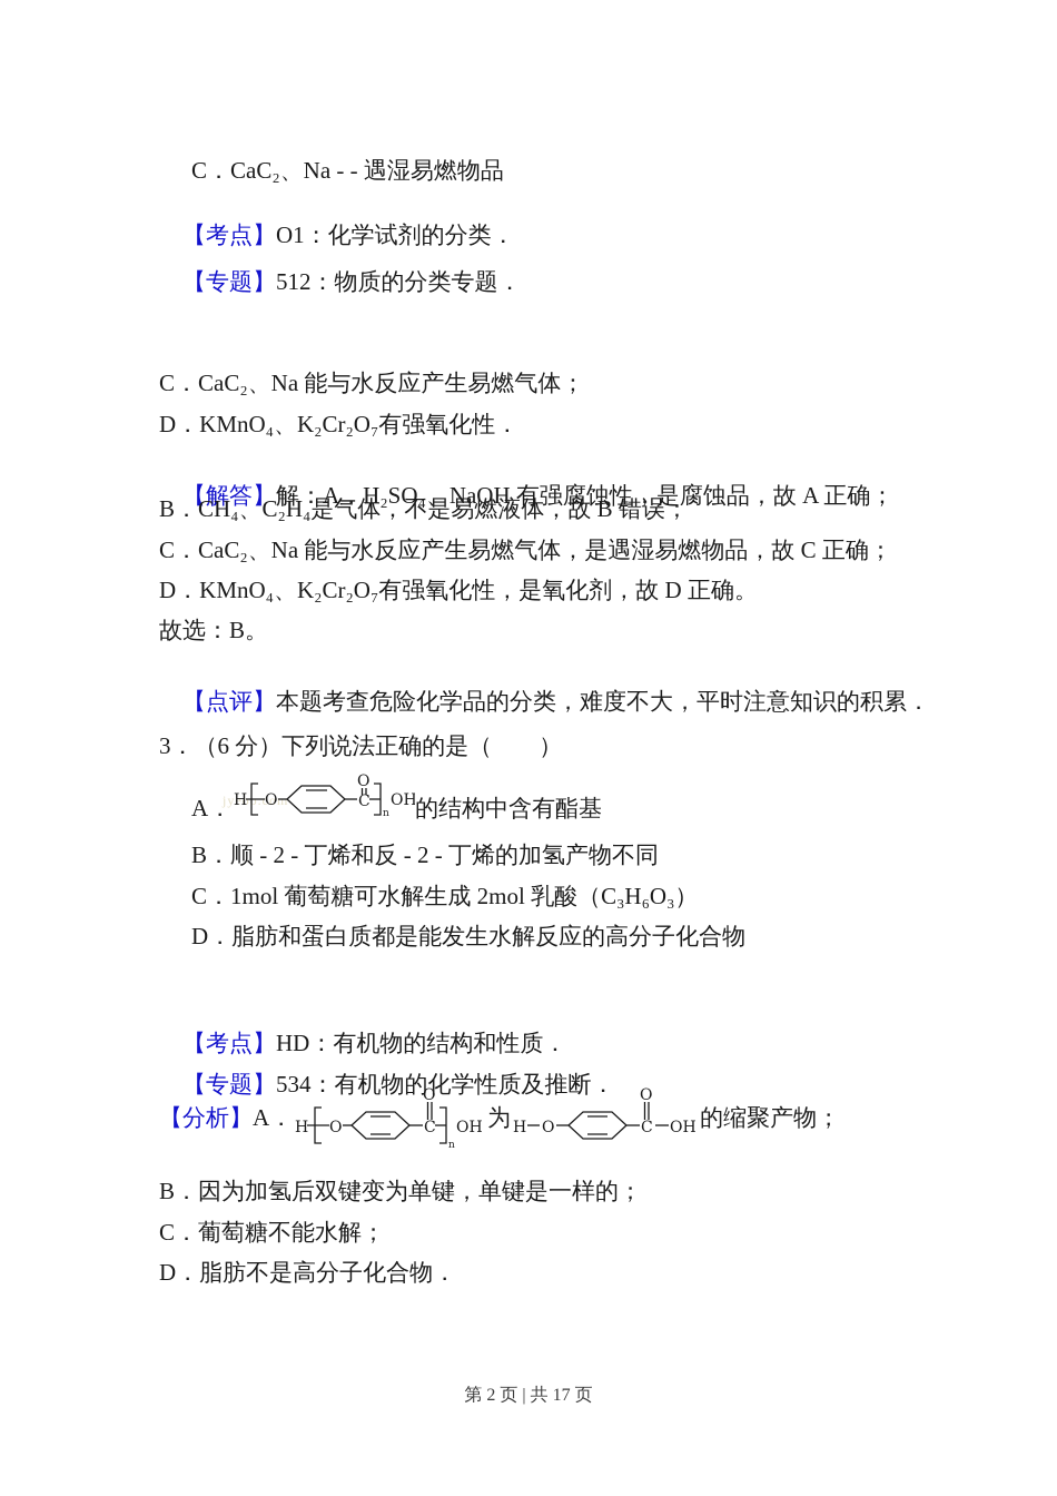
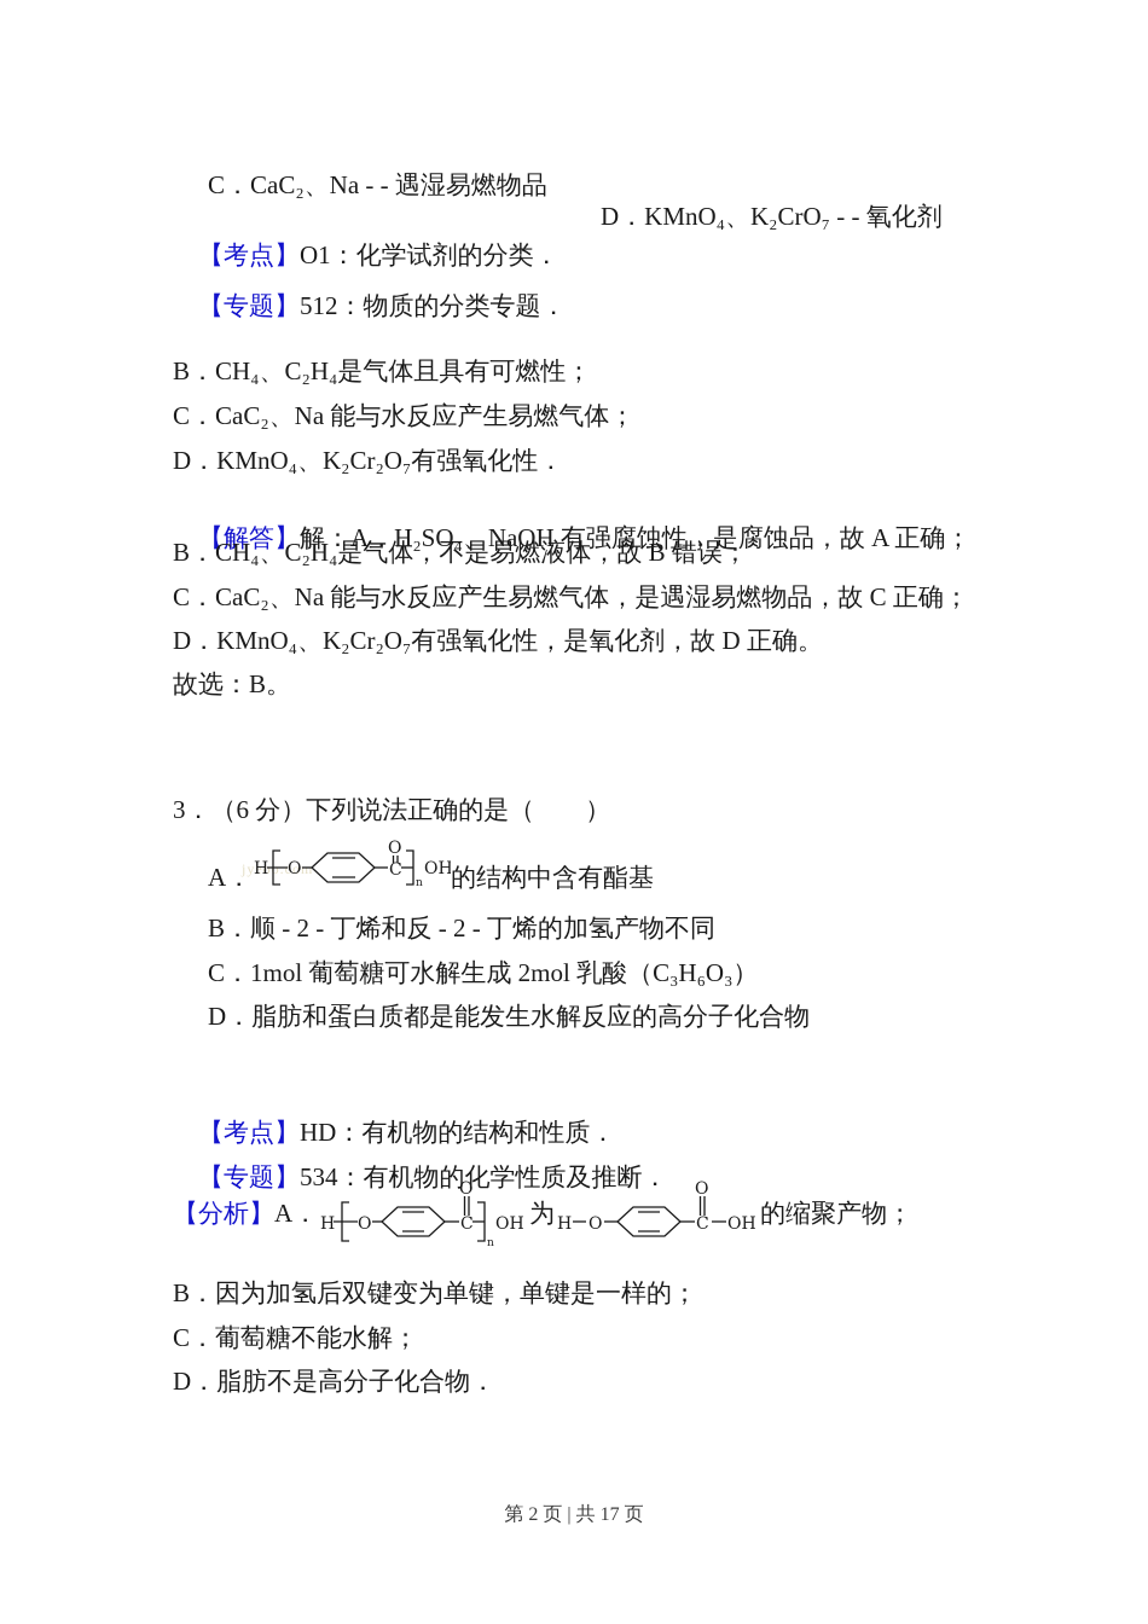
  C．CaC₂、Na - - 遇湿易燃物品
+ D．KMnO₄、K₂CrO₇ - - 氧化剂
  【考点】O1：化学试剂的分类．
  【专题】512：物质的分类专题．
+ B．CH₄、C₂H₄是气体且具有可燃性；
  C．CaC₂、Na 能与水反应产生易燃气体；
  D．KMnO₄、K₂Cr₂O₇有强氧化性．
  【解答】解：A．H₂SO₄、NaOH 有强腐蚀性，是腐蚀品，故 A 正确；
  B．CH₄、C₂H₄是气体，不是易燃液体，故 B 错误；
  C．CaC₂、Na 能与水反应产生易燃气体，是遇湿易燃物品，故 C 正确；
  D．KMnO₄、K₂Cr₂O₇有强氧化性，是氧化剂，故 D 正确。
  故选：B。
- 【点评】本题考查危险化学品的分类，难度不大，平时注意知识的积累．
  3．（6 分）下列说法正确的是（ ）
  jyeoo.com
  A．
  H
  O
  C
  O
  n
  OH
  的结构中含有酯基
  B．顺 - 2 - 丁烯和反 - 2 - 丁烯的加氢产物不同
  C．1mol 葡萄糖可水解生成 2mol 乳酸（C₃H₆O₃）
  D．脂肪和蛋白质都是能发生水解反应的高分子化合物
  【考点】HD：有机物的结构和性质．
  【专题】534：有机物的化学性质及推断．
  【分析】
  A．
  H
  O
  C
  O
  n
  OH
  为
  H
  O
  C
  O
  OH
  的缩聚产物；
  B．因为加氢后双键变为单键，单键是一样的；
  C．葡萄糖不能水解；
  D．脂肪不是高分子化合物．
  第 2 页 | 共 17 页
